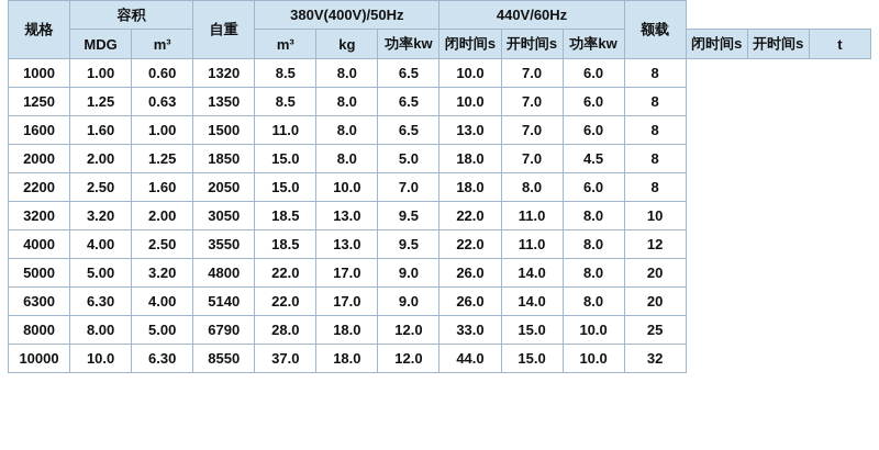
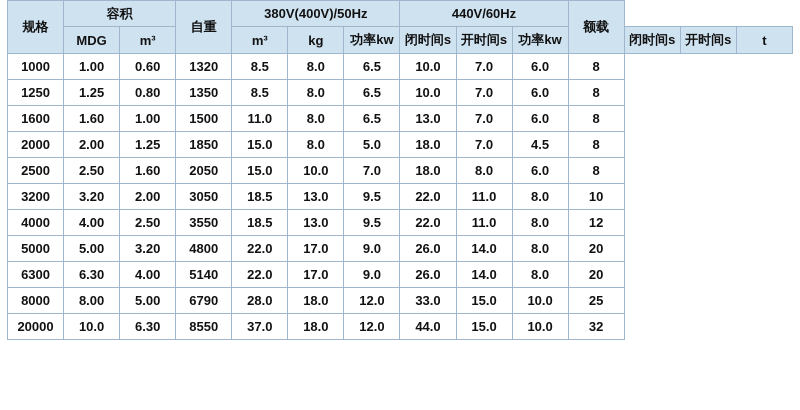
  规格	容积	自重	380V(400V)/50Hz	440V/60Hz	额载
  MDG	m³	m³	kg	功率kw	闭时间s	开时间s	功率kw	闭时间s	开时间s	t
  1000	1.00	0.60	1320	8.5	8.0	6.5	10.0	7.0	6.0	8
- 1250	1.25	0.63	1350	8.5	8.0	6.5	10.0	7.0	6.0	8
+ 1250	1.25	0.80	1350	8.5	8.0	6.5	10.0	7.0	6.0	8
  1600	1.60	1.00	1500	11.0	8.0	6.5	13.0	7.0	6.0	8
  2000	2.00	1.25	1850	15.0	8.0	5.0	18.0	7.0	4.5	8
- 2200	2.50	1.60	2050	15.0	10.0	7.0	18.0	8.0	6.0	8
+ 2500	2.50	1.60	2050	15.0	10.0	7.0	18.0	8.0	6.0	8
  3200	3.20	2.00	3050	18.5	13.0	9.5	22.0	11.0	8.0	10
  4000	4.00	2.50	3550	18.5	13.0	9.5	22.0	11.0	8.0	12
  5000	5.00	3.20	4800	22.0	17.0	9.0	26.0	14.0	8.0	20
  6300	6.30	4.00	5140	22.0	17.0	9.0	26.0	14.0	8.0	20
  8000	8.00	5.00	6790	28.0	18.0	12.0	33.0	15.0	10.0	25
- 10000	10.0	6.30	8550	37.0	18.0	12.0	44.0	15.0	10.0	32
+ 20000	10.0	6.30	8550	37.0	18.0	12.0	44.0	15.0	10.0	32
